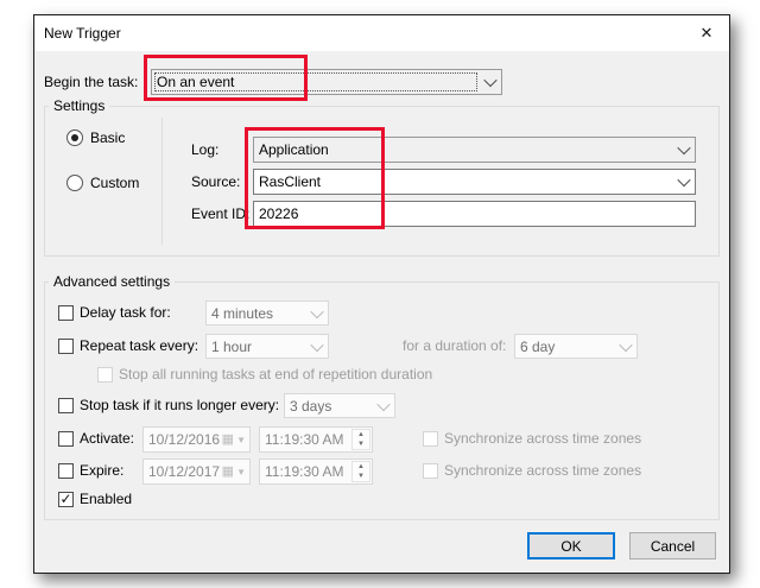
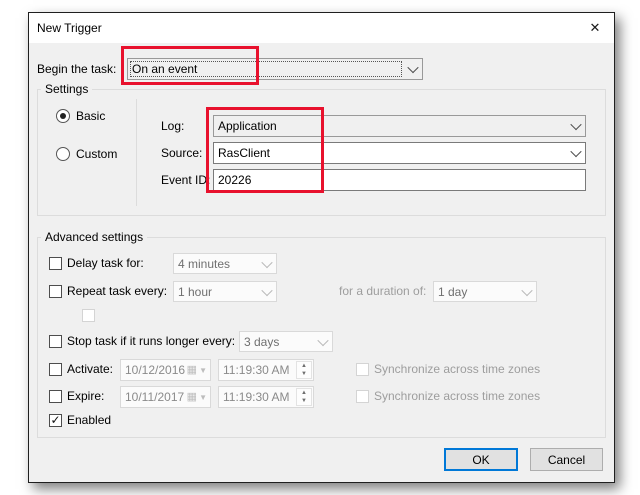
  New Trigger
  ✕
  Begin the task:
  On an event
  Settings
  Basic
  Custom
  Log:
  Application
  Source:
  RasClient
  Event ID:
  20226
  Advanced settings
  Delay task for:
  4 minutes
  Repeat task every:
  1 hour
  for a duration of:
- 6 day
+ 1 day
- Stop all running tasks at end of repetition duration
  Stop task if it runs longer every:
  3 days
  Activate:
  10/12/2016
  ▦
  ▼
  11:19:30 AM
  Synchronize across time zones
  Expire:
- 10/12/2017
+ 10/11/2017
  ▦
  ▼
  11:19:30 AM
  Synchronize across time zones
  Enabled
  OK
  Cancel
